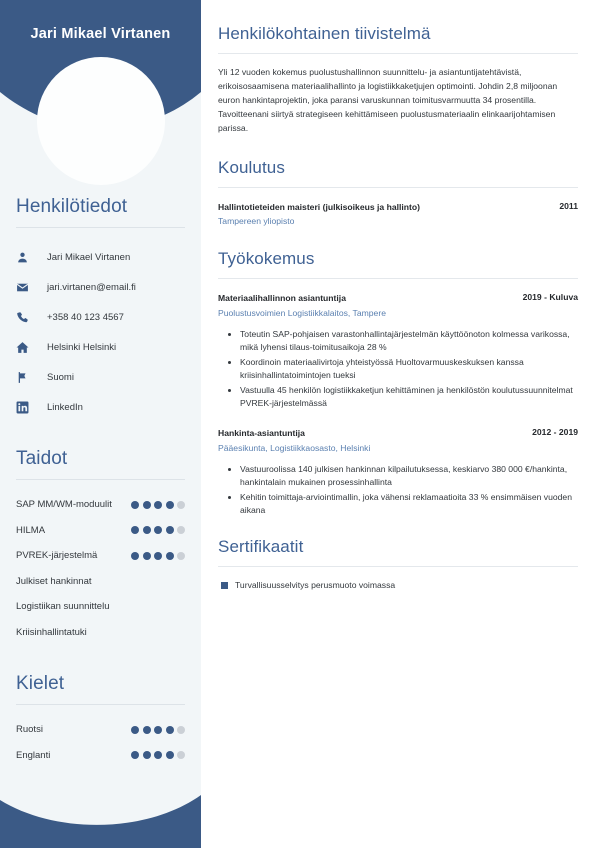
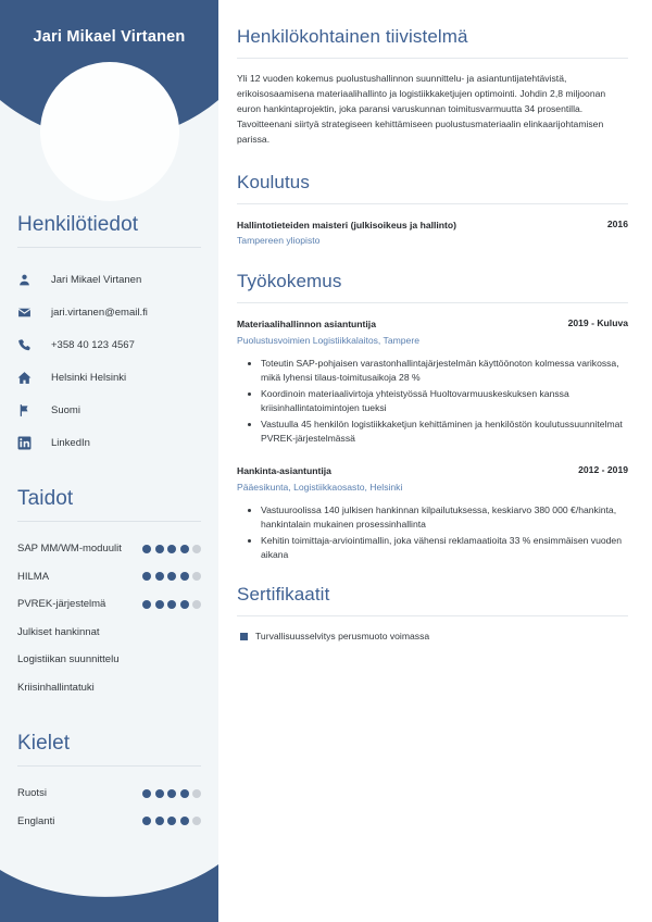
  Jari Mikael Virtanen
  Henkilötiedot
  Jari Mikael Virtanen
  jari.virtanen@email.fi
  +358 40 123 4567
  Helsinki Helsinki
  Suomi
  LinkedIn
  Taidot
  SAP MM/WM-moduulit
  HILMA
  PVREK-järjestelmä
  Julkiset hankinnat
  Logistiikan suunnittelu
  Kriisinhallintatuki
  Kielet
  Ruotsi
  Englanti
  Henkilökohtainen tiivistelmä
  Yli 12 vuoden kokemus puolustushallinnon suunnittelu- ja asiantuntijatehtävistä, erikoisosaamisena materiaalihallinto ja logistiikkaketjujen optimointi. Johdin 2,8 miljoonan euron hankintaprojektin, joka paransi varuskunnan toimitusvarmuutta 34 prosentilla. Tavoitteenani siirtyä strategiseen kehittämiseen puolustusmateriaalin elinkaarijohtamisen parissa.
  Koulutus
  Hallintotieteiden maisteri (julkisoikeus ja hallinto)
- 2011
+ 2016
  Tampereen yliopisto
  Työkokemus
  Materiaalihallinnon asiantuntija
  2019 - Kuluva
  Puolustusvoimien Logistiikkalaitos, Tampere
  Toteutin SAP-pohjaisen varastonhallintajärjestelmän käyttöönoton kolmessa varikossa, mikä lyhensi tilaus-toimitusaikoja 28 %
  Koordinoin materiaalivirtoja yhteistyössä Huoltovarmuuskeskuksen kanssa kriisinhallintatoimintojen tueksi
  Vastuulla 45 henkilön logistiikkaketjun kehittäminen ja henkilöstön koulutussuunnitelmat PVREK-järjestelmässä
  Hankinta-asiantuntija
  2012 - 2019
  Pääesikunta, Logistiikkaosasto, Helsinki
  Vastuuroolissa 140 julkisen hankinnan kilpailutuksessa, keskiarvo 380 000 €/hankinta, hankintalain mukainen prosessinhallinta
  Kehitin toimittaja-arviointimallin, joka vähensi reklamaatioita 33 % ensimmäisen vuoden aikana
  Sertifikaatit
  Turvallisuusselvitys perusmuoto voimassa
